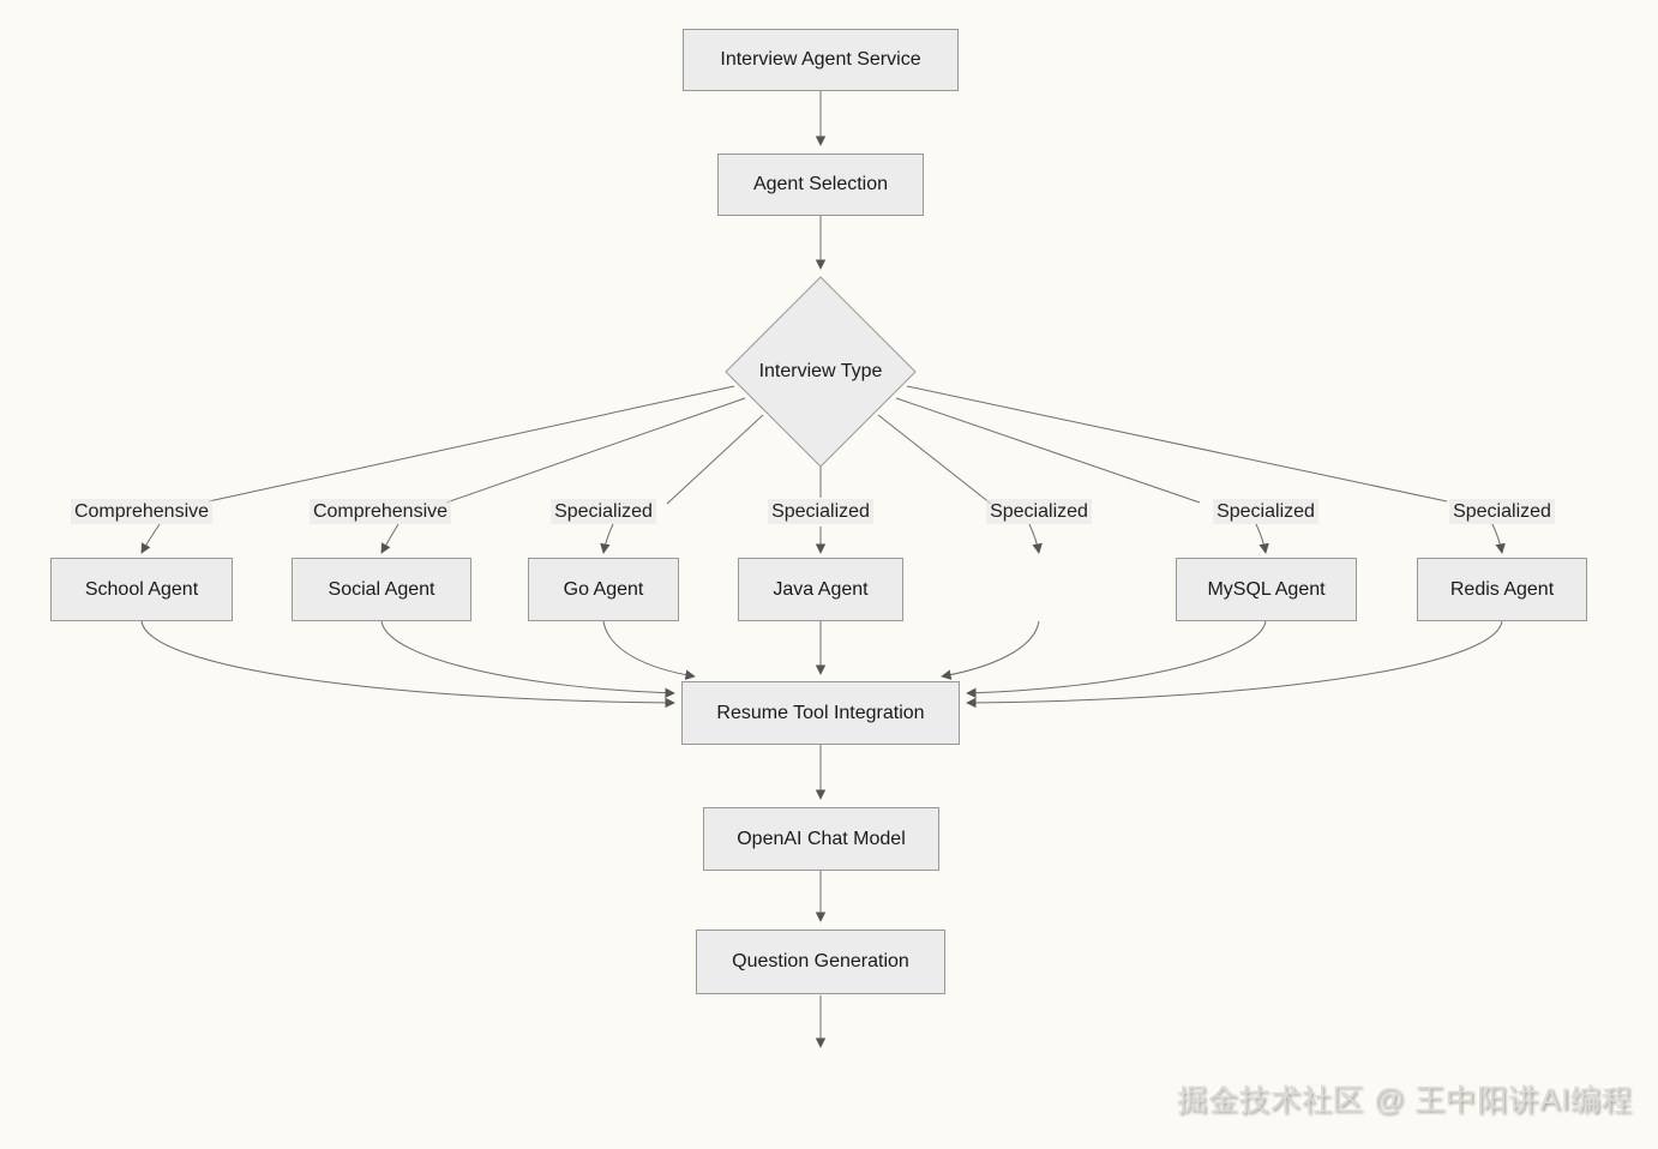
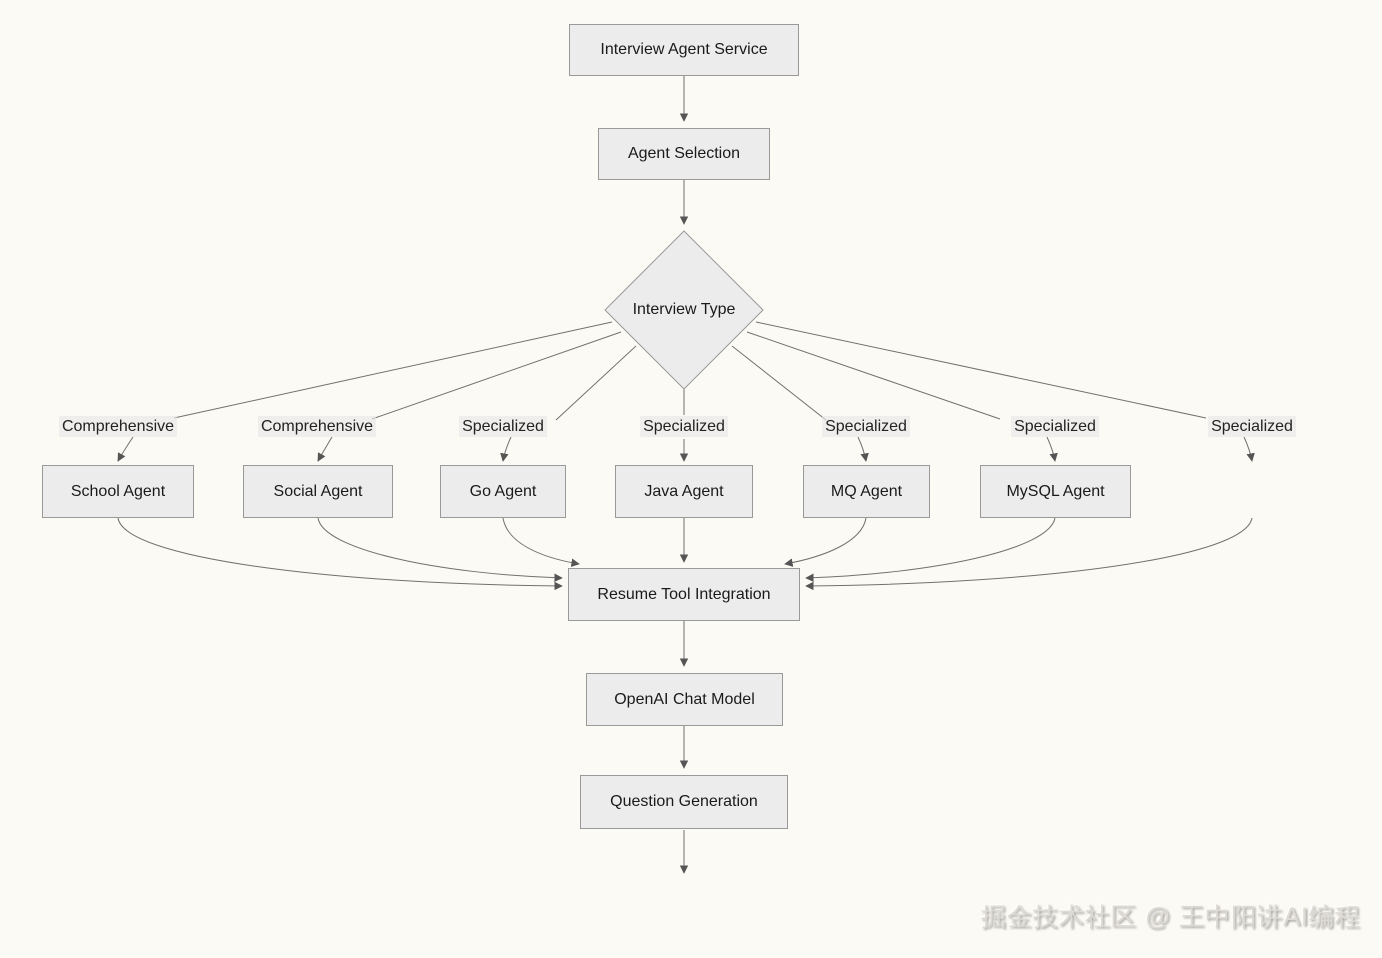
  Interview Agent Service
  Agent Selection
  Interview Type
  School Agent
  Social Agent
  Go Agent
  Java Agent
+ MQ Agent
  MySQL Agent
- Redis Agent
  Resume Tool Integration
  OpenAI Chat Model
  Question Generation
  Comprehensive
  Comprehensive
  Specialized
  Specialized
  Specialized
  Specialized
  Specialized
  掘金技术社区 @ 王中阳讲AI编程
